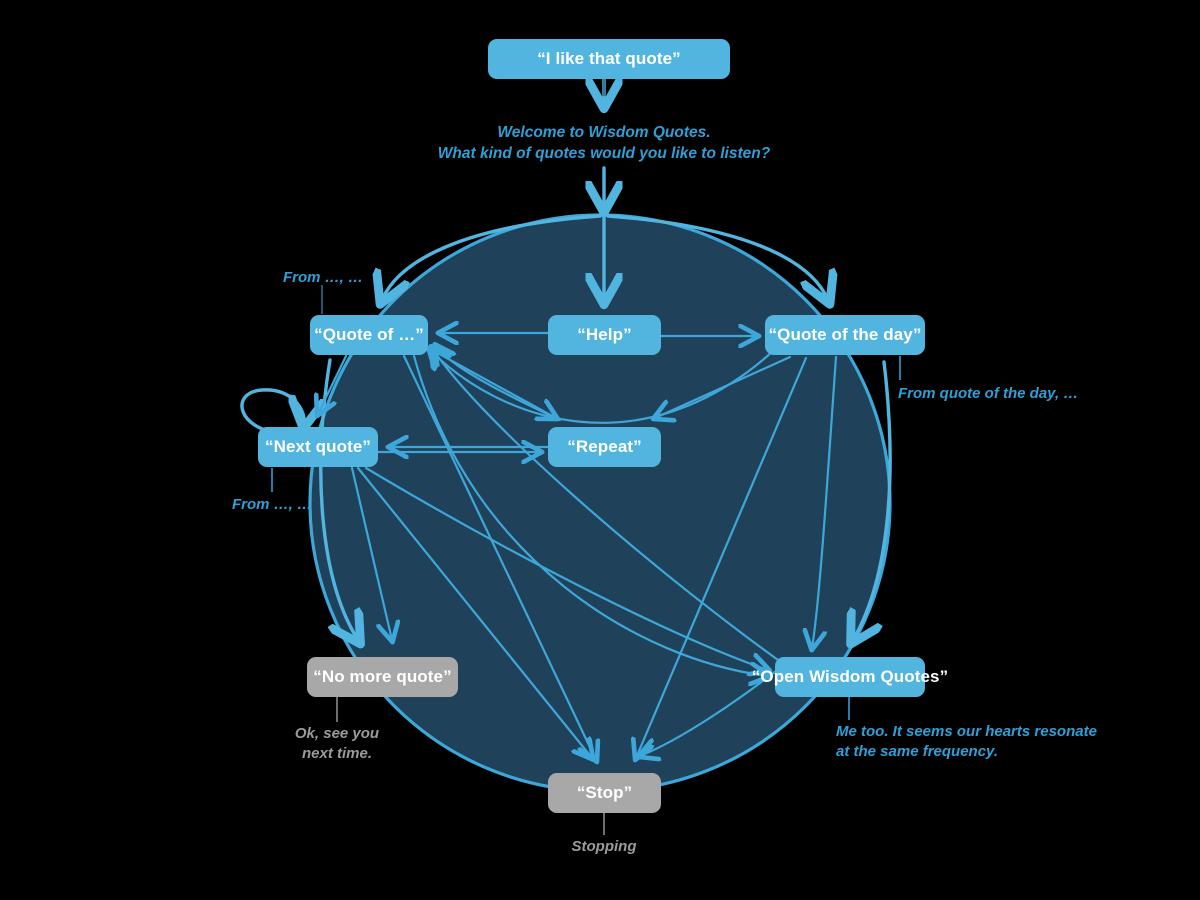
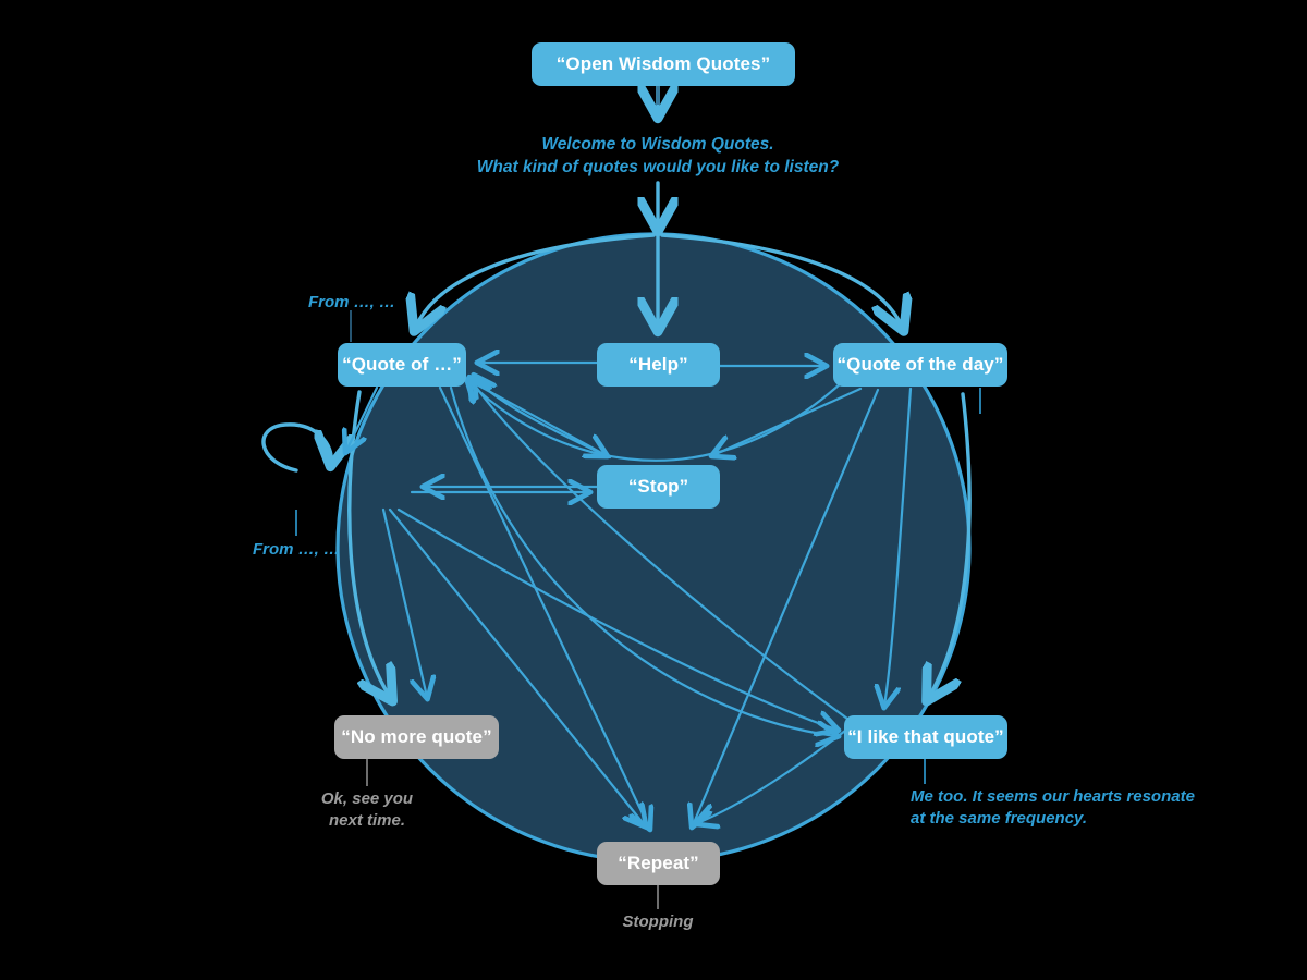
- “I like that quote”
+ “Open Wisdom Quotes”
  “Quote of …”
  “Help”
  “Quote of the day”
- “Next quote”
- “Repeat”
+ “Stop”
  “No more quote”
- “Open Wisdom Quotes”
+ “I like that quote”
- “Stop”
+ “Repeat”
  Welcome to Wisdom Quotes.
  What kind of quotes would you like to listen?
  From …, …
- From quote of the day, …
  From …, …
  Ok, see you
  next time.
  Me too. It seems our hearts resonate
  at the same frequency.
  Stopping
